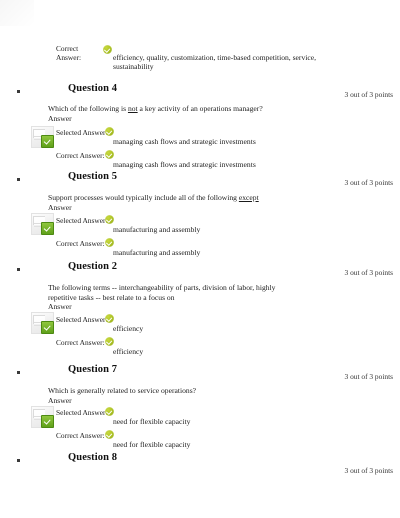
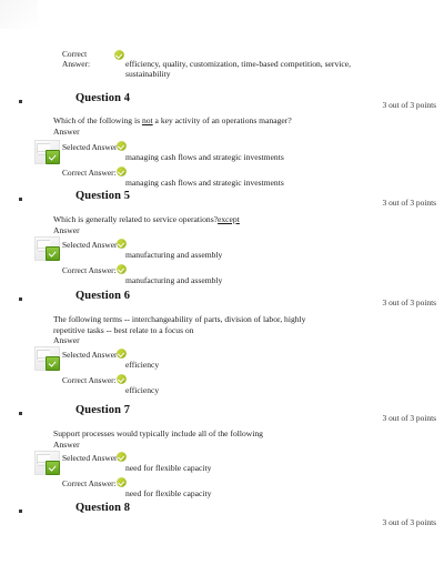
  Correct
  Answer:
  efficiency, quality, customization, time-based competition, service, sustainability
  Question 4
  3 out of 3 points
  Which of the following is not a key activity of an operations manager?
  Answer
  Selected Answe
  managing cash flows and strategic investments
  Correct Answer:
  managing cash flows and strategic investments
  Question 5
  3 out of 3 points
- Support processes would typically include all of the following except
+ Which is generally related to service operations?except
  Answer
  Selected Answe
  manufacturing and assembly
  Correct Answer:
  manufacturing and assembly
- Question 2
+ Question 6
  3 out of 3 points
  The following terms -- interchangeability of parts, division of labor, highly repetitive tasks -- best relate to a focus on
  Answer
  Selected Answe
  efficiency
  Correct Answer:
  efficiency
  Question 7
  3 out of 3 points
- Which is generally related to service operations?
+ Support processes would typically include all of the following
  Answer
  Selected Answe
  need for flexible capacity
  Correct Answer:
  need for flexible capacity
  Question 8
  3 out of 3 points
